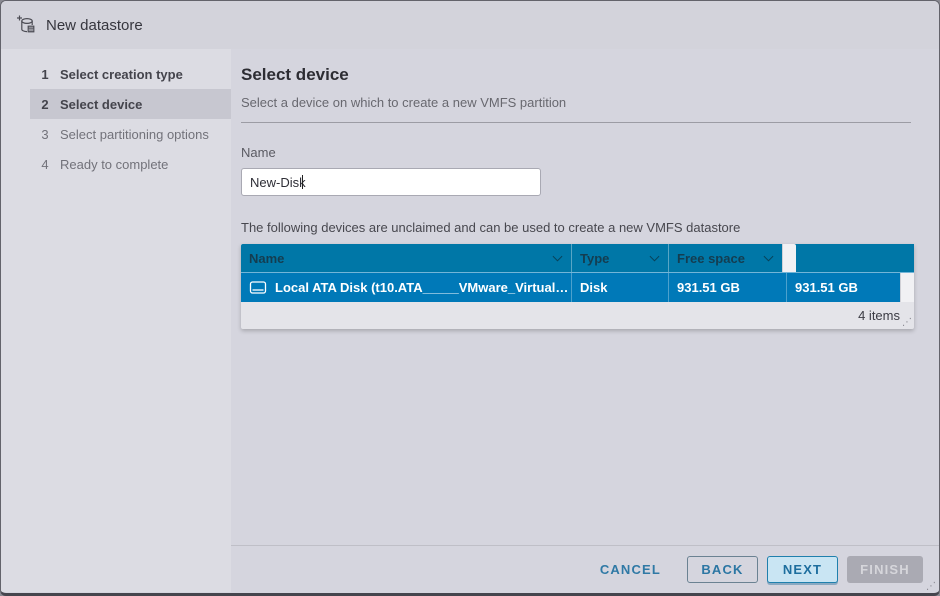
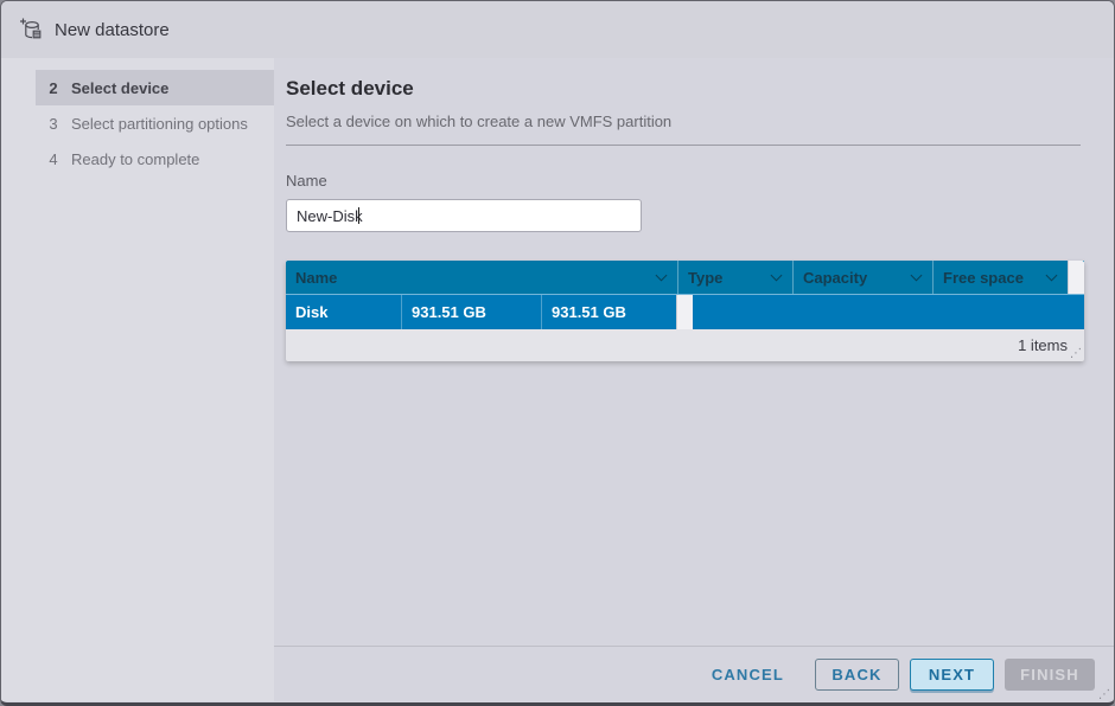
  New datastore
- 1
- Select creation type
  2
  Select device
  3
  Select partitioning options
  4
  Ready to complete
  Select device
  Select a device on which to create a new VMFS partition
  Name
  New-Dis
- The following devices are unclaimed and can be used to create a new VMFS datastore
  Name
  Type
+ Capacity
  Free space
- Local ATA Disk (t10.ATA_____VMware_Virtual…
  Disk
  931.51 GB
  931.51 GB
- 4 items
+ 1 items
  ⋰
  CANCEL
  BACK
  NEXT
  FINISH
  ⋰
